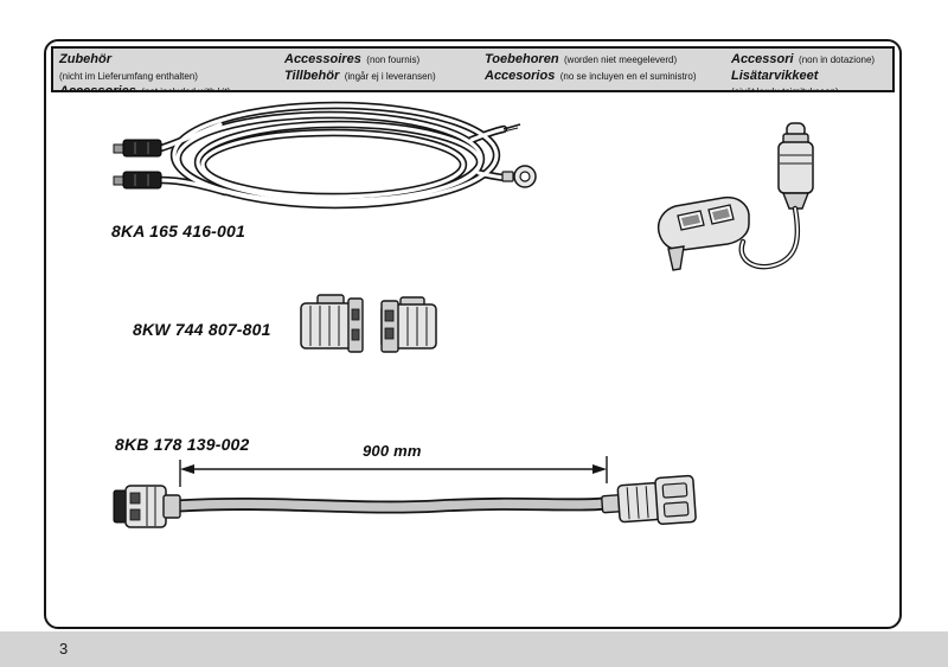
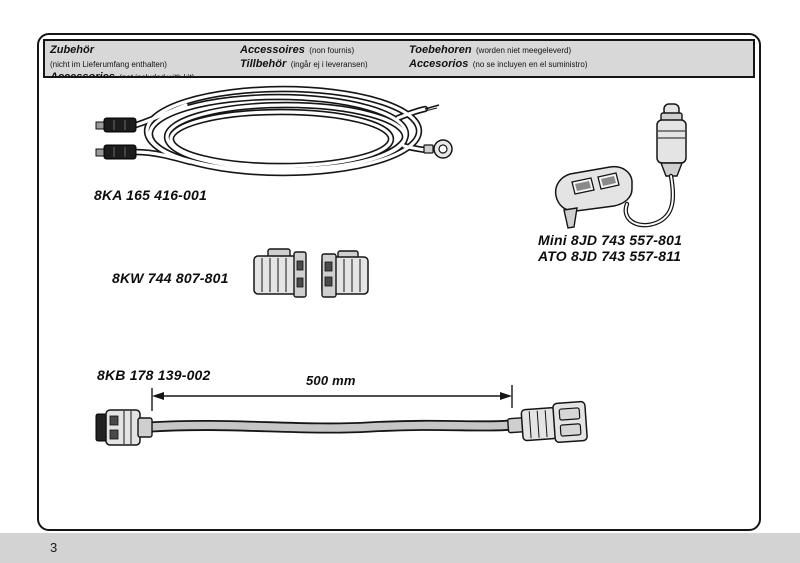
  Zubehör
  (nicht im Lieferumfang enthalten)
  Accessoires (non fournis)
  Tillbehör (ingår ej i leveransen)
  Toebehoren (worden niet meegeleverd)
  Accesorios (no se incluyen en el suministro)
- Accessori (non in dotazione)
- Lisätarvikkeet
  8KA 165 416-001
+ Mini 8JD 743 557-801
+ ATO 8JD 743 557-811
  8KW 744 807-801
  8KB 178 139-002
- 900 mm
+ 500 mm
  3
